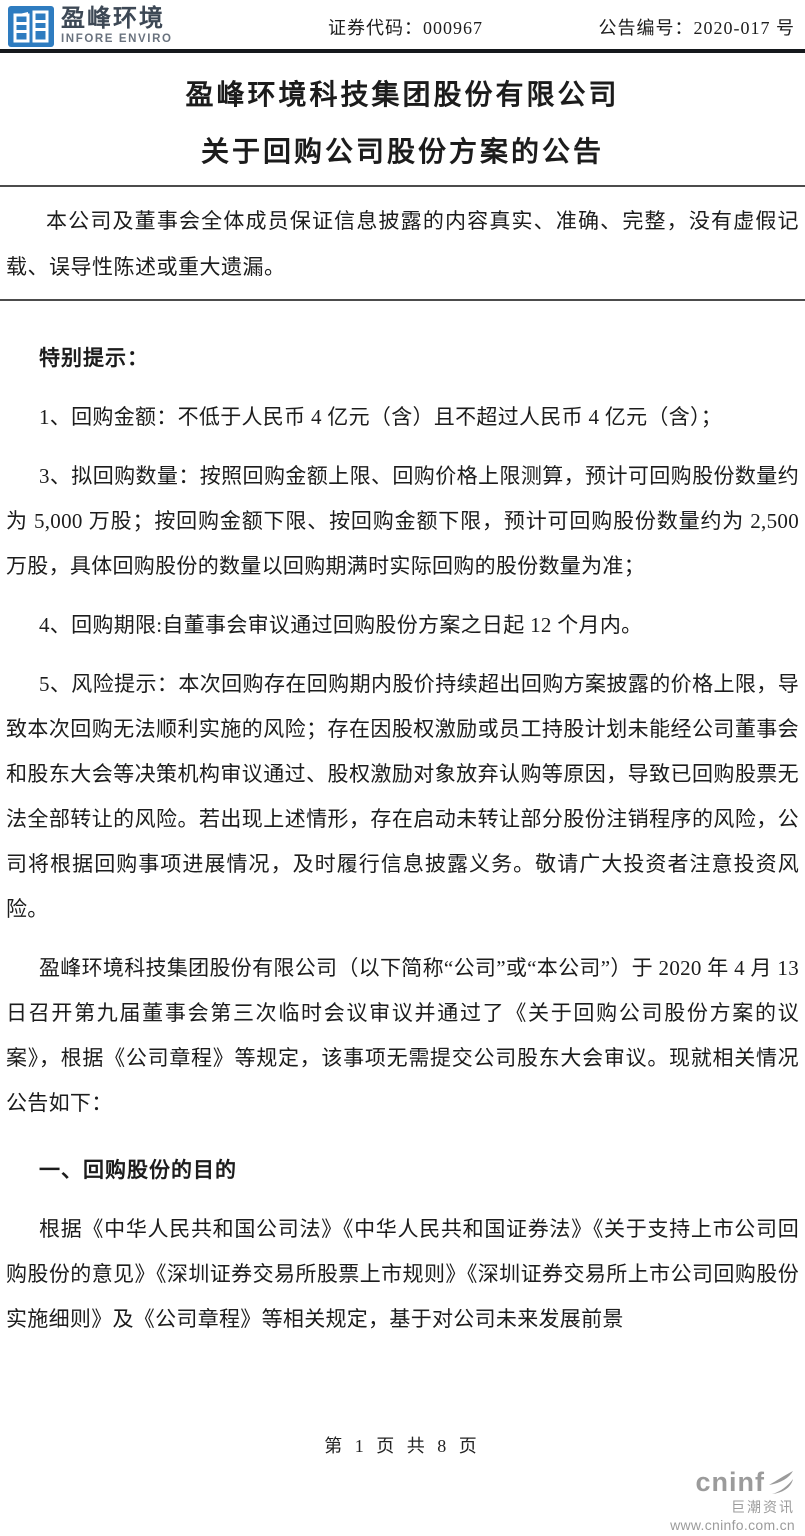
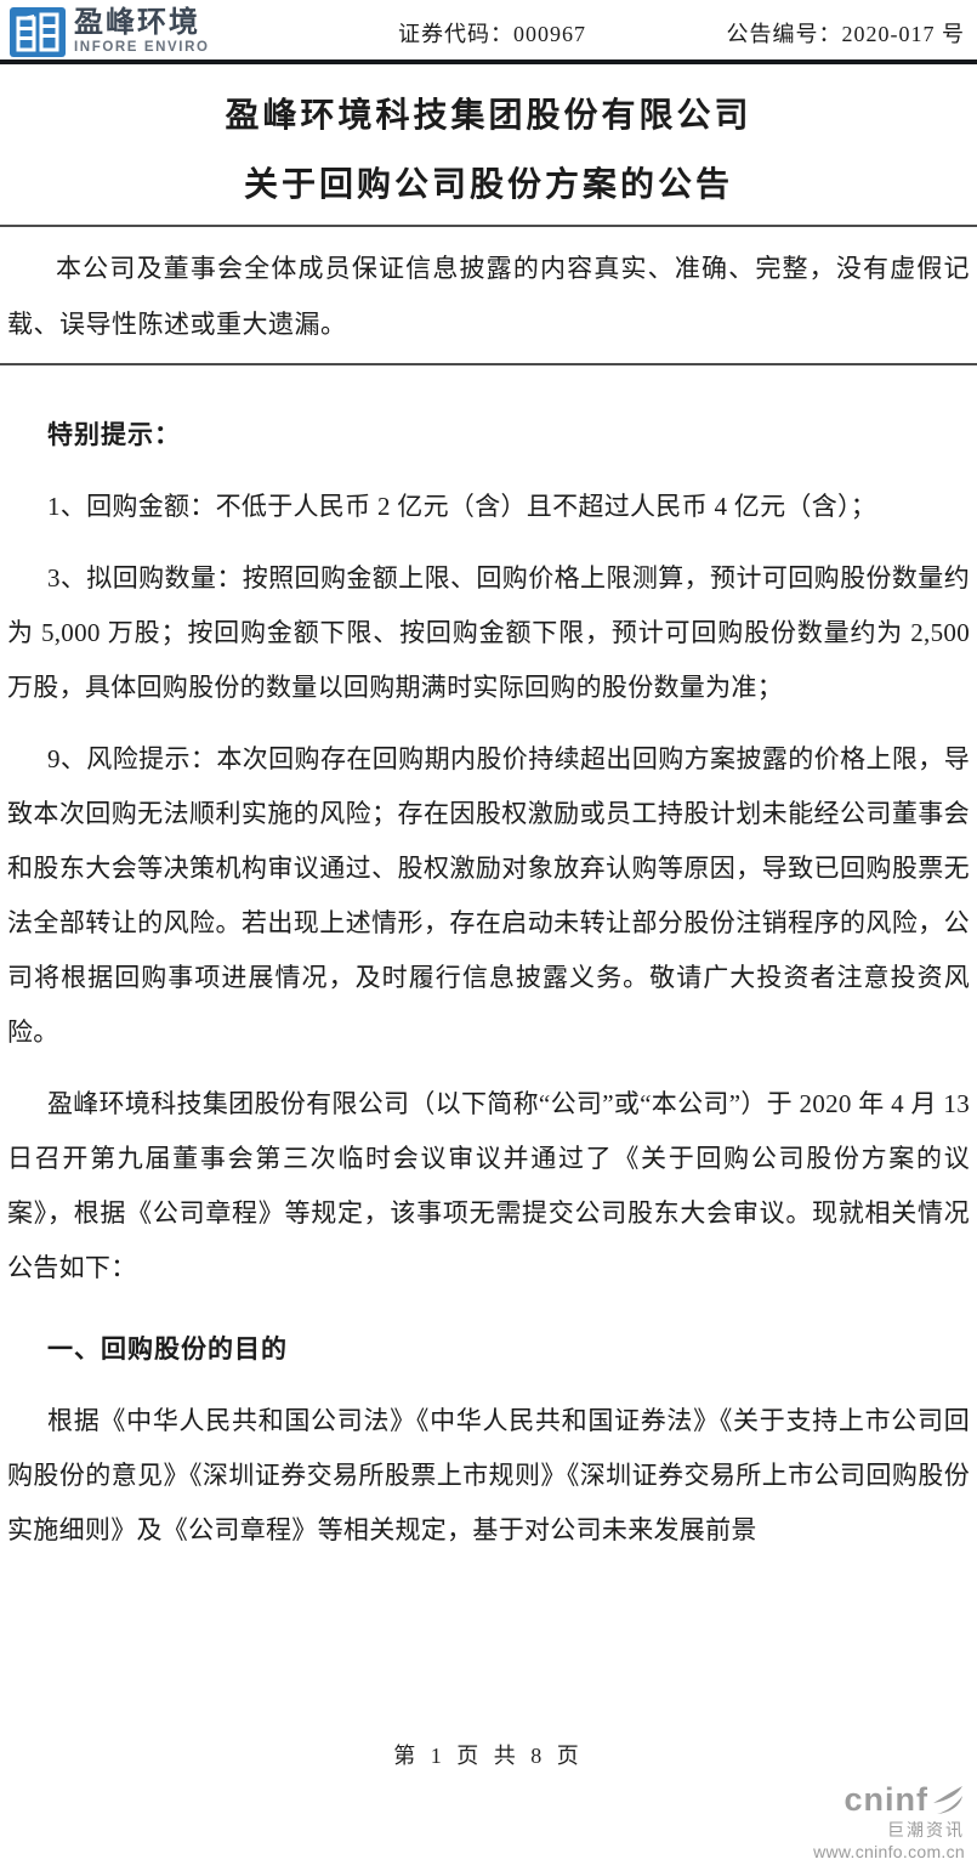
  盈峰环境
  INFORE ENVIRO
  证券代码：000967
  公告编号：2020-017 号
  盈峰环境科技集团股份有限公司
  关于回购公司股份方案的公告
  本公司及董事会全体成员保证信息披露的内容真实、准确、完整，没有虚假记载、误导性陈述或重大遗漏。
  特别提示：
- 1、回购金额：不低于人民币 4 亿元（含）且不超过人民币 4 亿元（含）；
+ 1、回购金额：不低于人民币 2 亿元（含）且不超过人民币 4 亿元（含）；
  3、拟回购数量：按照回购金额上限、回购价格上限测算，预计可回购股份数量约为 5,000 万股；按回购金额下限、按回购金额下限，预计可回购股份数量约为 2,500 万股，具体回购股份的数量以回购期满时实际回购的股份数量为准；
- 4、回购期限:自董事会审议通过回购股份方案之日起 12 个月内。
- 5、风险提示：本次回购存在回购期内股价持续超出回购方案披露的价格上限，导致本次回购无法顺利实施的风险；存在因股权激励或员工持股计划未能经公司董事会和股东大会等决策机构审议通过、股权激励对象放弃认购等原因，导致已回购股票无法全部转让的风险。若出现上述情形，存在启动未转让部分股份注销程序的风险，公司将根据回购事项进展情况，及时履行信息披露义务。敬请广大投资者注意投资风险。
+ 9、风险提示：本次回购存在回购期内股价持续超出回购方案披露的价格上限，导致本次回购无法顺利实施的风险；存在因股权激励或员工持股计划未能经公司董事会和股东大会等决策机构审议通过、股权激励对象放弃认购等原因，导致已回购股票无法全部转让的风险。若出现上述情形，存在启动未转让部分股份注销程序的风险，公司将根据回购事项进展情况，及时履行信息披露义务。敬请广大投资者注意投资风险。
  盈峰环境科技集团股份有限公司（以下简称“公司”或“本公司”）于 2020 年 4 月 13 日召开第九届董事会第三次临时会议审议并通过了《关于回购公司股份方案的议案》，根据《公司章程》等规定，该事项无需提交公司股东大会审议。现就相关情况公告如下：
  一、回购股份的目的
  根据《中华人民共和国公司法》《中华人民共和国证券法》《关于支持上市公司回购股份的意见》《深圳证券交易所股票上市规则》《深圳证券交易所上市公司回购股份实施细则》及《公司章程》等相关规定，基于对公司未来发展前景
  第 1 页 共 8 页
  cninf
  巨潮资讯
  www.cninfo.com.cn
